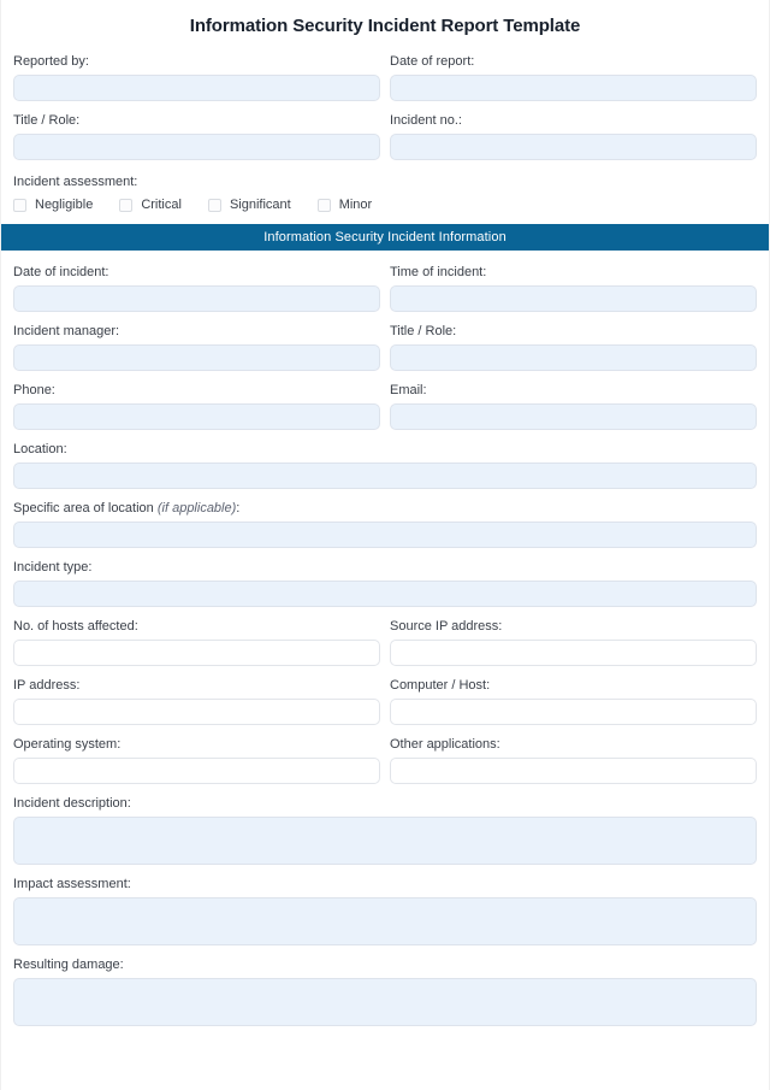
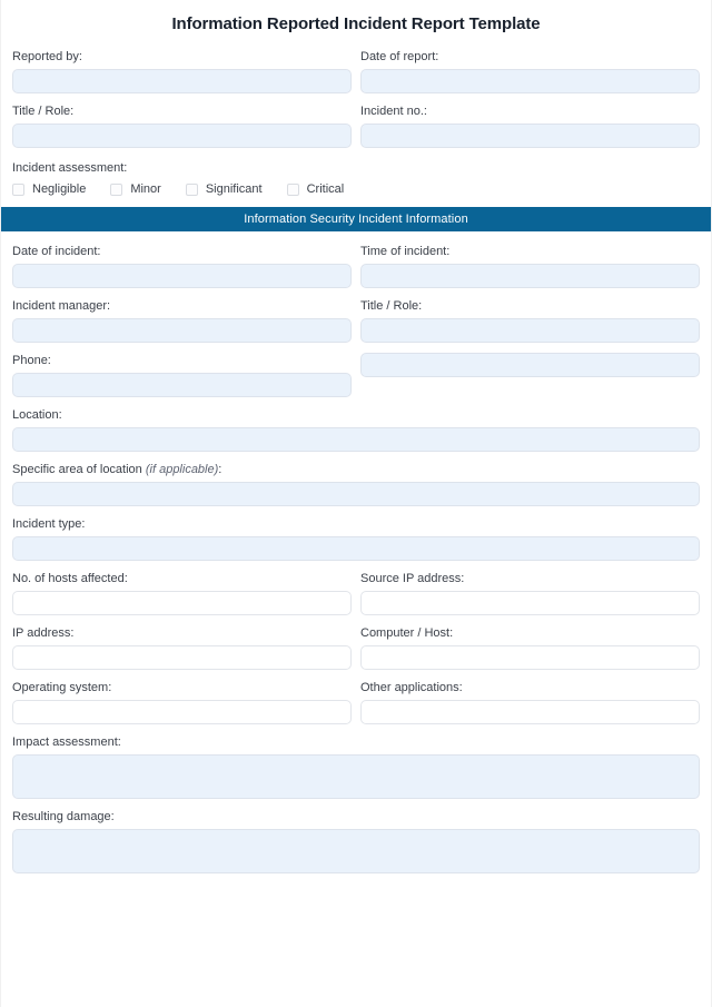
- Information Security Incident Report Template
+ Information Reported Incident Report Template
  Reported by:
  Date of report:
  Title / Role:
  Incident no.:
  Incident assessment:
  Negligible
- Critical
+ Minor
  Significant
- Minor
+ Critical
  Information Security Incident Information
  Date of incident:
  Time of incident:
  Incident manager:
  Title / Role:
  Phone:
- Email:
  Location:
  Specific area of location (if applicable):
  Incident type:
  No. of hosts affected:
  Source IP address:
  IP address:
  Computer / Host:
  Operating system:
  Other applications:
- Incident description:
  Impact assessment:
  Resulting damage:
